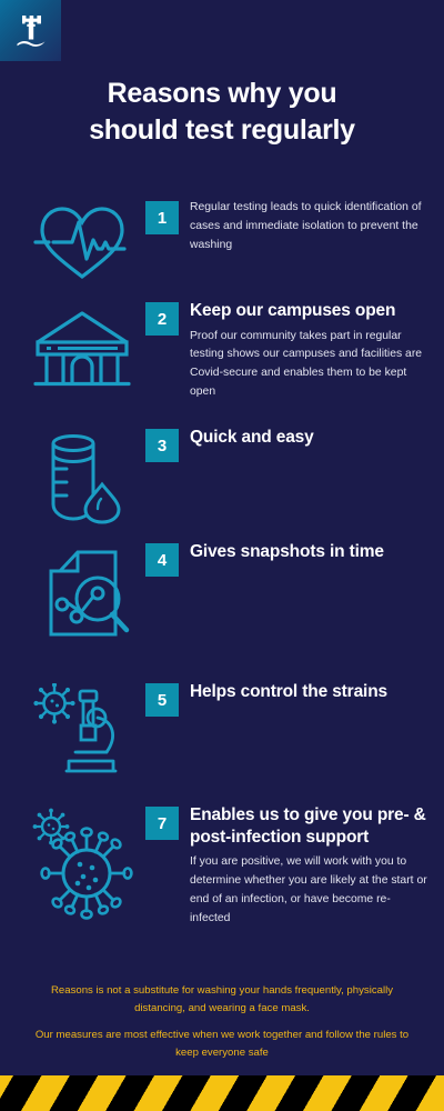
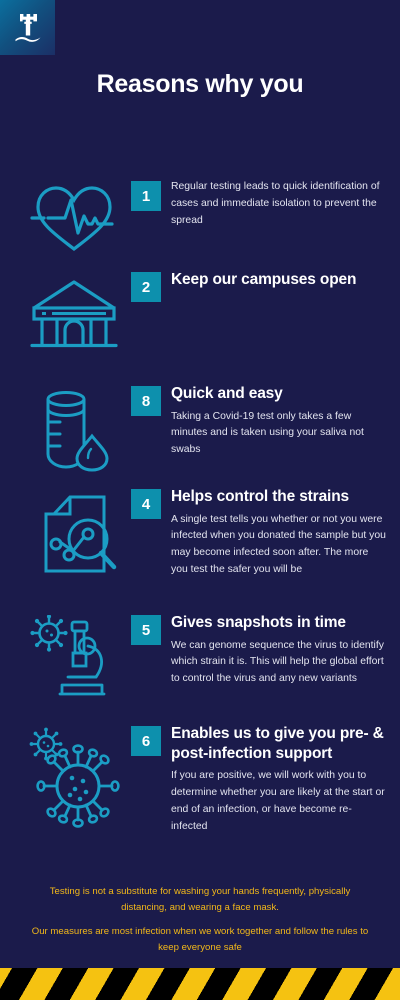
  Reasons why you
- should test regularly
  1
- Regular testing leads to quick identification of cases and immediate isolation to prevent the washing
+ Regular testing leads to quick identification of cases and immediate isolation to prevent the spread
  2
  Keep our campuses open
- Proof our community takes part in regular testing shows our campuses and facilities are Covid-secure and enables them to be kept open
- 3
+ 8
  Quick and easy
+ Taking a Covid-19 test only takes a few minutes and is taken using your saliva not swabs
  4
- Gives snapshots in time
+ Helps control the strains
+ A single test tells you whether or not you were infected when you donated the sample but you may become infected soon after. The more you test the safer you will be
  5
- Helps control the strains
+ Gives snapshots in time
+ We can genome sequence the virus to identify which strain it is. This will help the global effort to control the virus and any new variants
- 7
+ 6
  Enables us to give you pre- & post-infection support
  If you are positive, we will work with you to determine whether you are likely at the start or end of an infection, or have become re-infected
- Reasons is not a substitute for washing your hands frequently, physically distancing, and wearing a face mask.
+ Testing is not a substitute for washing your hands frequently, physically distancing, and wearing a face mask.
- Our measures are most effective when we work together and follow the rules to keep everyone safe
+ Our measures are most infection when we work together and follow the rules to keep everyone safe
